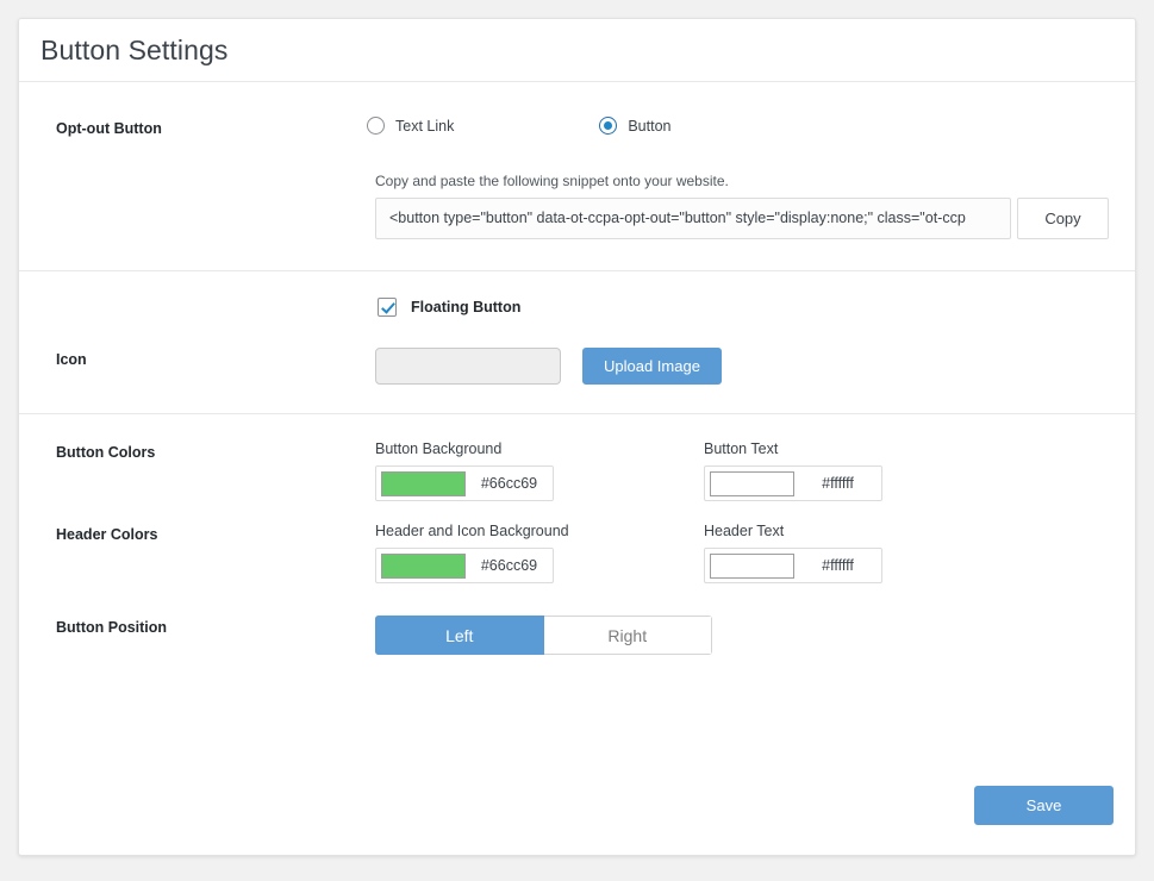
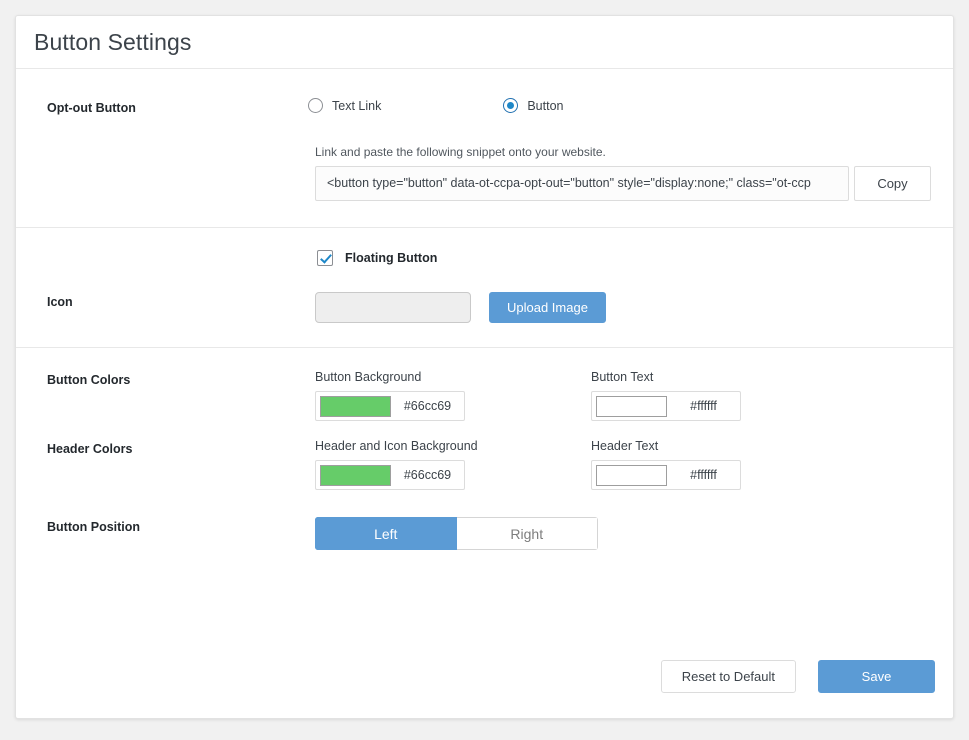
  Button Settings
  Opt-out Button
  Text Link
  Button
- Copy and paste the following snippet onto your website.
+ Link and paste the following snippet onto your website.
  <button type="button" data-ot-ccpa-opt-out="button" style="display:none;" class="ot-ccp
  Copy
  Floating Button
  Icon
  Upload Image
  Button Colors
  Button Background
  #66cc69
  Button Text
  #ffffff
  Header Colors
  Header and Icon Background
  #66cc69
  Header Text
  #ffffff
  Button Position
  Left
  Right
+ Reset to Default
  Save
